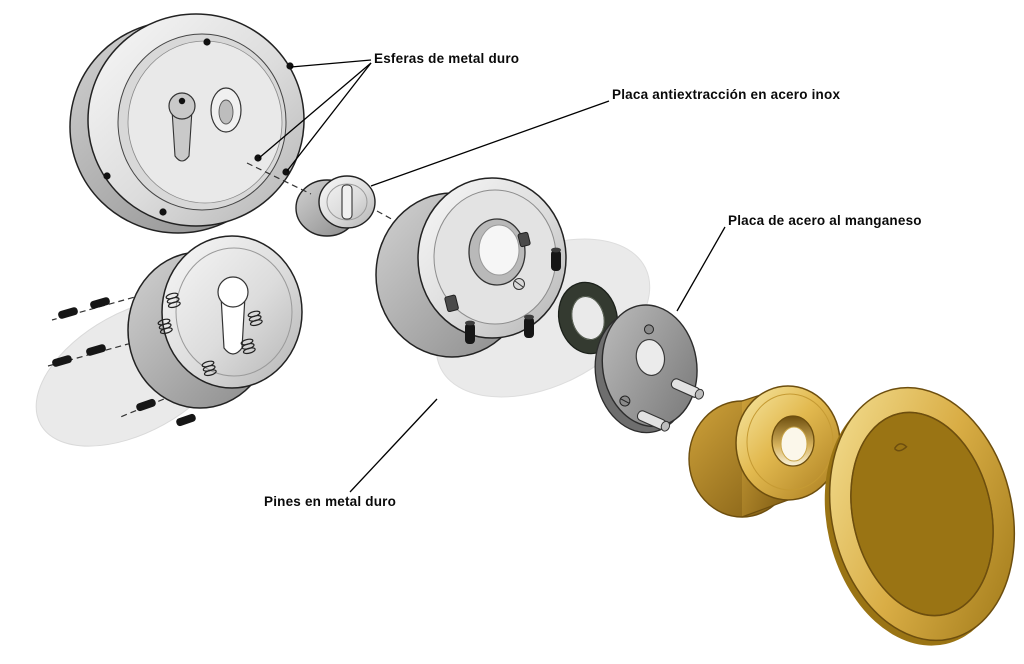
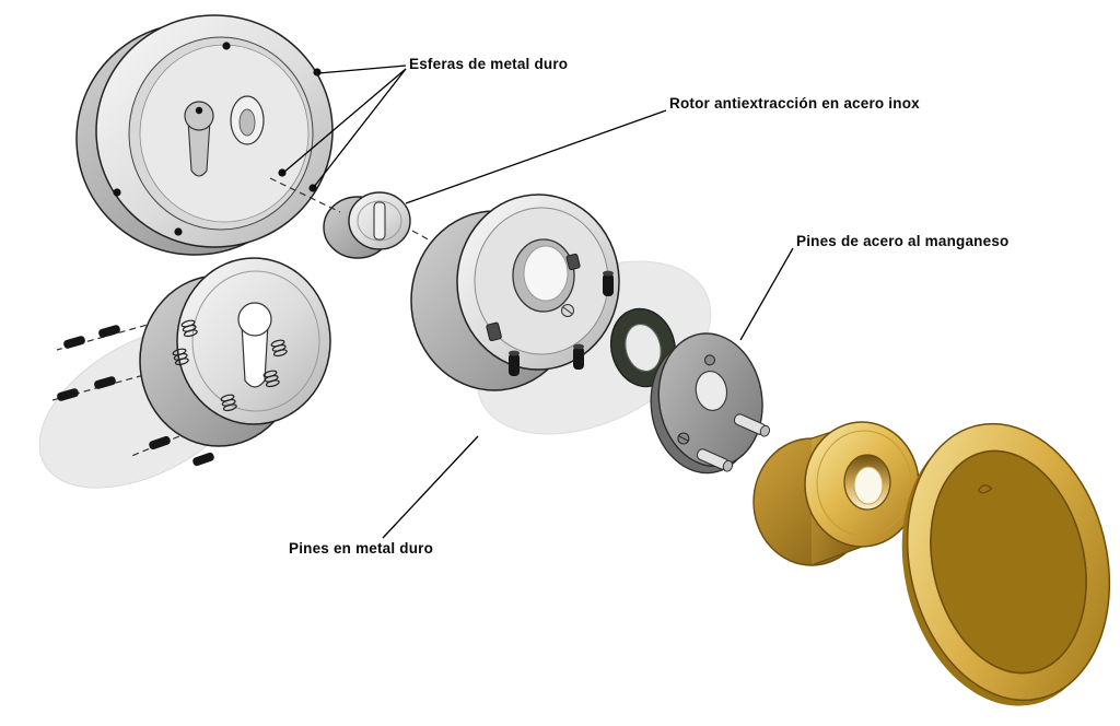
  Esferas de metal duro
- Placa antiextracción en acero inox
+ Rotor antiextracción en acero inox
- Placa de acero al manganeso
+ Pines de acero al manganeso
  Pines en metal duro
